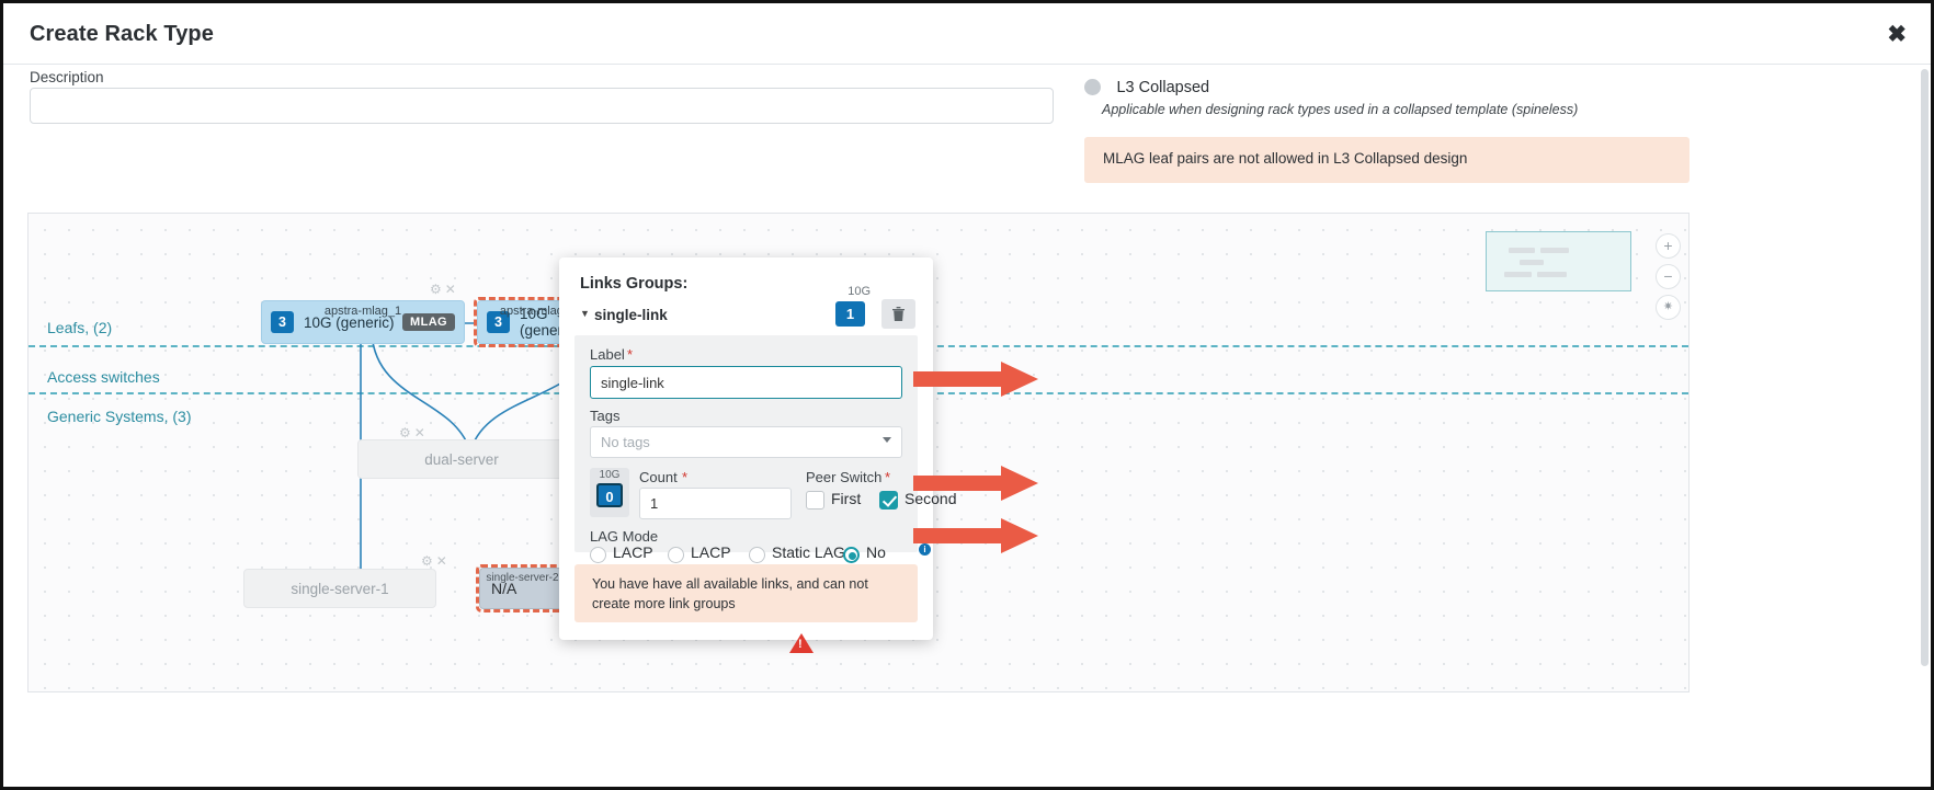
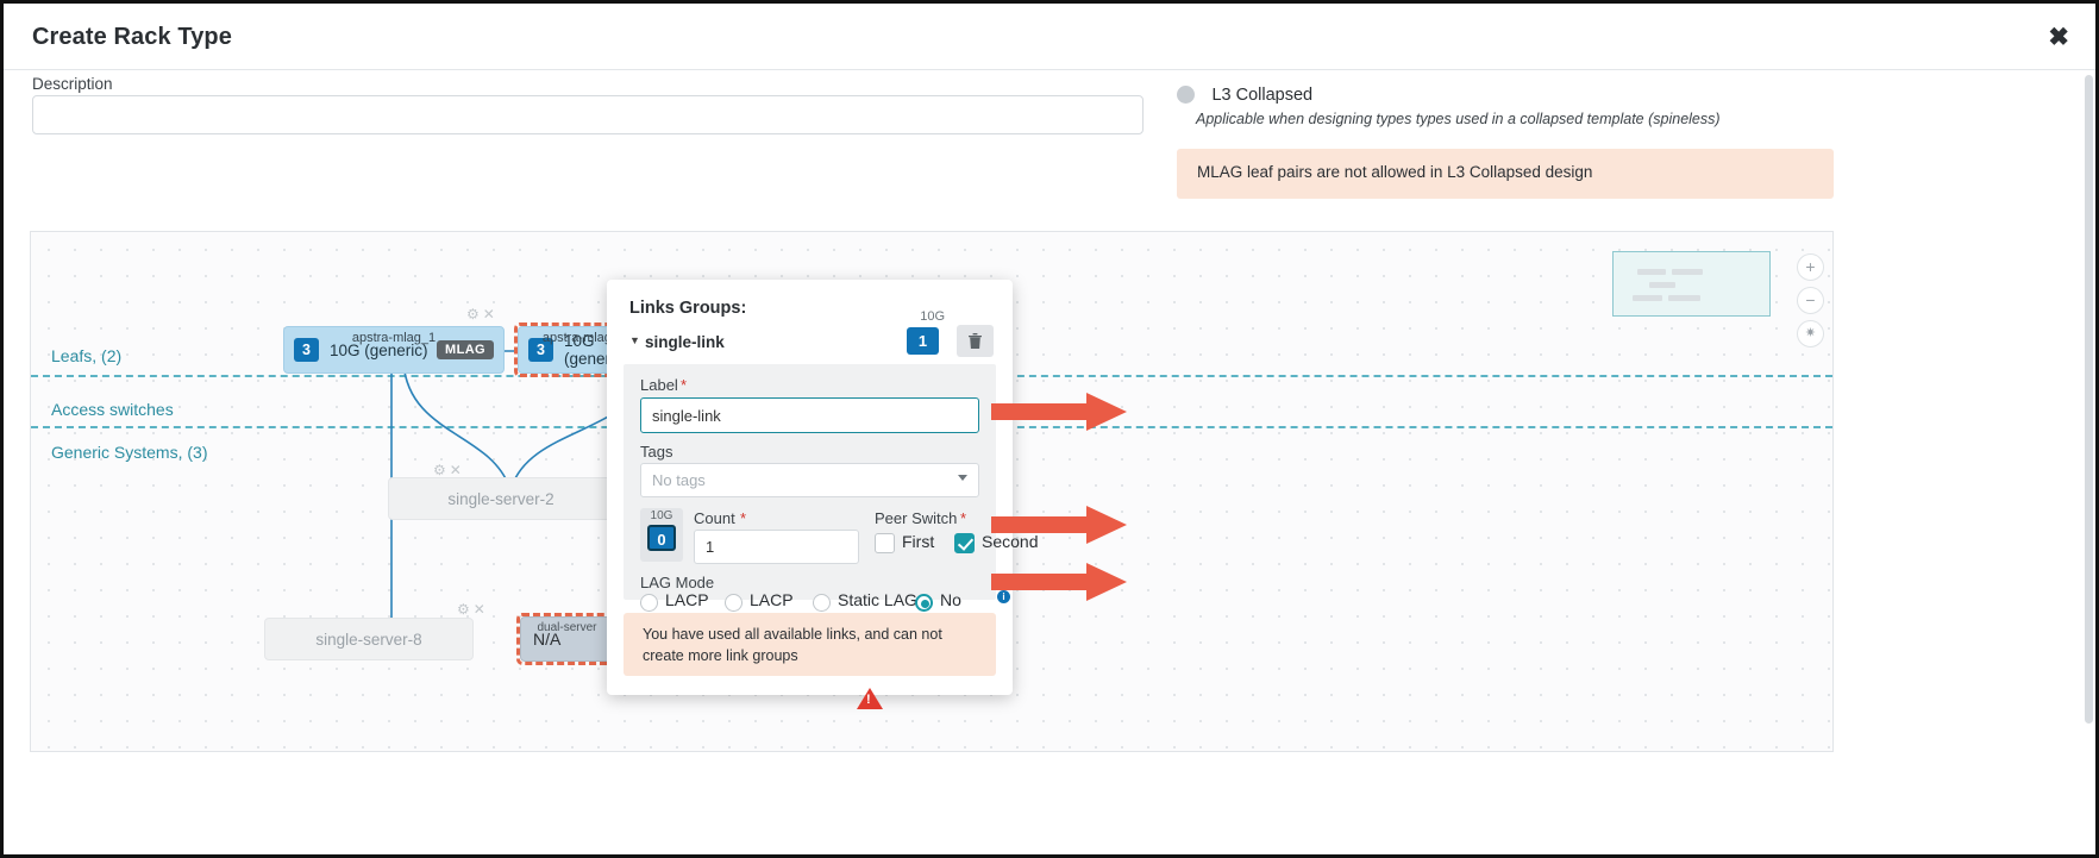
  Create Rack Type
  ✖
  Description
  L3 Collapsed
- Applicable when designing rack types used in a collapsed template (spineless)
+ Applicable when designing types types used in a collapsed template (spineless)
  MLAG leaf pairs are not allowed in L3 Collapsed design
  Leafs, (2)
  Access switches
  Generic Systems, (3)
  ⚙✕
  apstra-mlag_1
  3
  10G (generic)
  MLAG
  apstra-mla
  3
  ⚙✕
- dual-server
+ single-server-2
  ⚙✕
- single-server-1
+ single-server-8
- single-server-2
+ dual-server
  N/A
  +
  −
  ✷
  Links Groups:
  10G
  ▼
  single-link
  1
  Label
  *
  single-link
  Tags
  No tags
  10G
  0
  Count
  *
  1
  Peer Switch
  *
  First
  Second
  LAG Mode
  LACP
  LACP
  Static LAG
  i
- You have have all available links, and can not create more link groups
+ You have used all available links, and can not create more link groups
